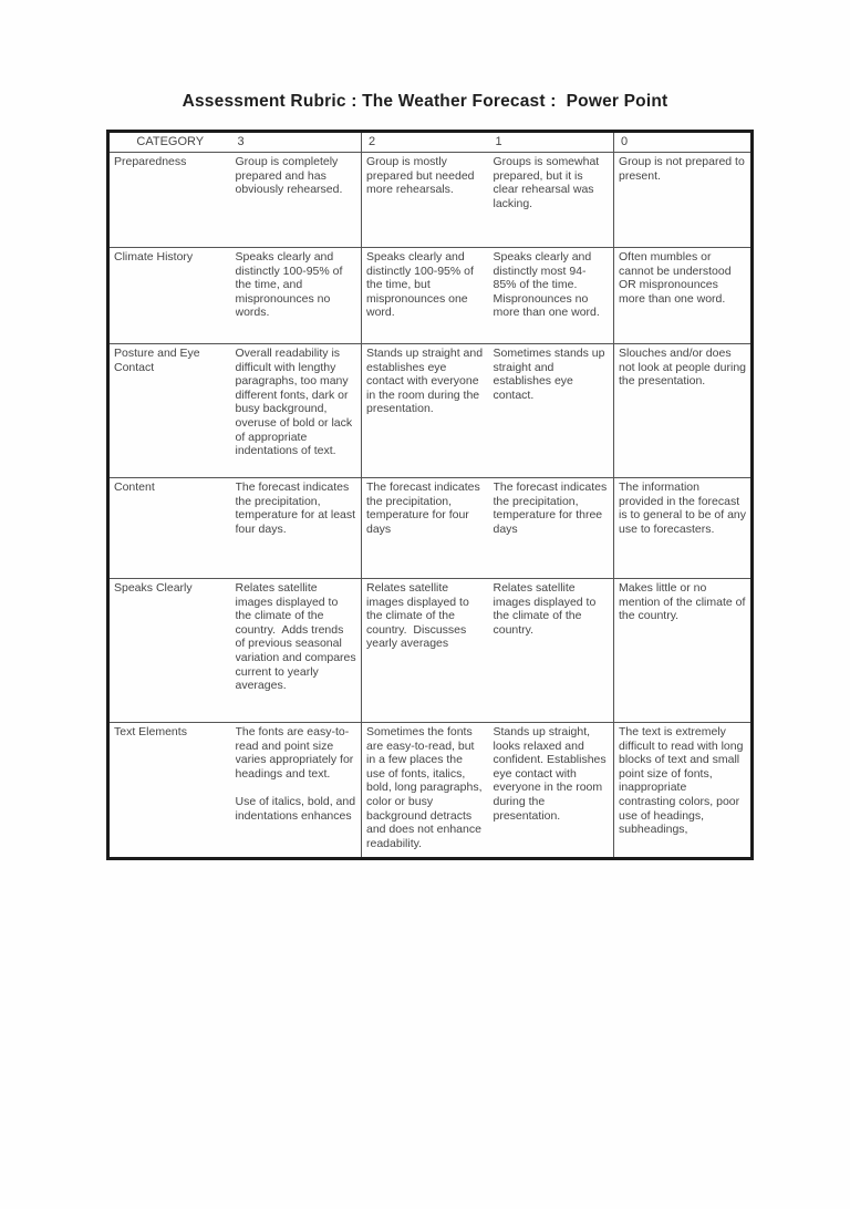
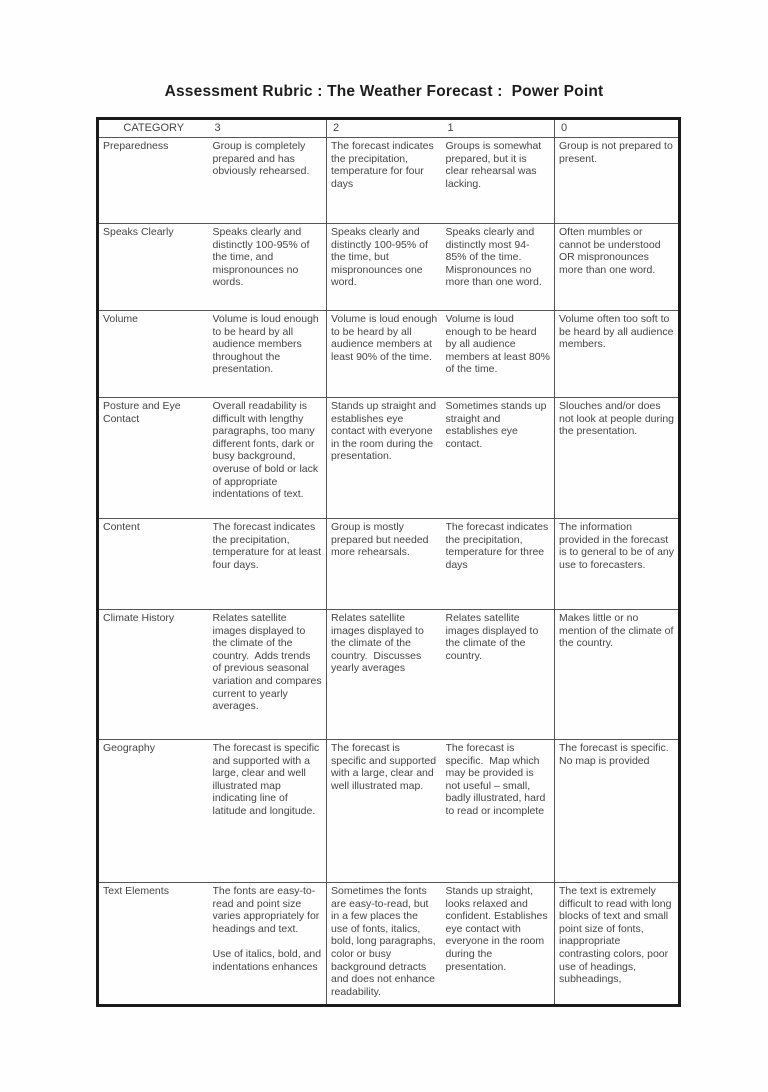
  Assessment Rubric : The Weather Forecast : Power Point
  CATEGORY	3	2	1	0
- Preparedness	Group is completely prepared and has obviously rehearsed.	Group is mostly prepared but needed more rehearsals.	Groups is somewhat prepared, but it is clear rehearsal was lacking.	Group is not prepared to present.
+ Preparedness	Group is completely prepared and has obviously rehearsed.	The forecast indicates the precipitation, temperature for four days	Groups is somewhat prepared, but it is clear rehearsal was lacking.	Group is not prepared to present.
- Climate History	Speaks clearly and distinctly 100-95% of the time, and mispronounces no words.	Speaks clearly and distinctly 100-95% of the time, but mispronounces one word.	Speaks clearly and distinctly most 94-85% of the time. Mispronounces no more than one word.	Often mumbles or cannot be understood OR mispronounces more than one word.
+ Speaks Clearly	Speaks clearly and distinctly 100-95% of the time, and mispronounces no words.	Speaks clearly and distinctly 100-95% of the time, but mispronounces one word.	Speaks clearly and distinctly most 94-85% of the time. Mispronounces no more than one word.	Often mumbles or cannot be understood OR mispronounces more than one word.
+ Volume	Volume is loud enough to be heard by all audience members throughout the presentation.	Volume is loud enough to be heard by all audience members at least 90% of the time.	Volume is loud enough to be heard by all audience members at least 80% of the time.	Volume often too soft to be heard by all audience members.
  Posture and Eye Contact	Overall readability is difficult with lengthy paragraphs, too many different fonts, dark or busy background, overuse of bold or lack of appropriate indentations of text.	Stands up straight and establishes eye contact with everyone in the room during the presentation.	Sometimes stands up straight and establishes eye contact.	Slouches and/or does not look at people during the presentation.
- Content	The forecast indicates the precipitation, temperature for at least four days.	The forecast indicates the precipitation, temperature for four days	The forecast indicates the precipitation, temperature for three days	The information provided in the forecast is to general to be of any use to forecasters.
+ Content	The forecast indicates the precipitation, temperature for at least four days.	Group is mostly prepared but needed more rehearsals.	The forecast indicates the precipitation, temperature for three days	The information provided in the forecast is to general to be of any use to forecasters.
- Speaks Clearly	Relates satellite images displayed to the climate of the country. Adds trends of previous seasonal variation and compares current to yearly averages.	Relates satellite images displayed to the climate of the country. Discusses yearly averages	Relates satellite images displayed to the climate of the country.	Makes little or no mention of the climate of the country.
+ Climate History	Relates satellite images displayed to the climate of the country. Adds trends of previous seasonal variation and compares current to yearly averages.	Relates satellite images displayed to the climate of the country. Discusses yearly averages	Relates satellite images displayed to the climate of the country.	Makes little or no mention of the climate of the country.
+ Geography	The forecast is specific and supported with a large, clear and well illustrated map indicating line of latitude and longitude.	The forecast is specific and supported with a large, clear and well illustrated map.	The forecast is specific. Map which may be provided is not useful – small, badly illustrated, hard to read or incomplete	The forecast is specific. No map is provided
  Text Elements	The fonts are easy-to-read and point size varies appropriately for headings and text. Use of italics, bold, and indentations enhances	Sometimes the fonts are easy-to-read, but in a few places the use of fonts, italics, bold, long paragraphs, color or busy background detracts and does not enhance readability.	Stands up straight, looks relaxed and confident. Establishes eye contact with everyone in the room during the presentation.	The text is extremely difficult to read with long blocks of text and small point size of fonts, inappropriate contrasting colors, poor use of headings, subheadings,
